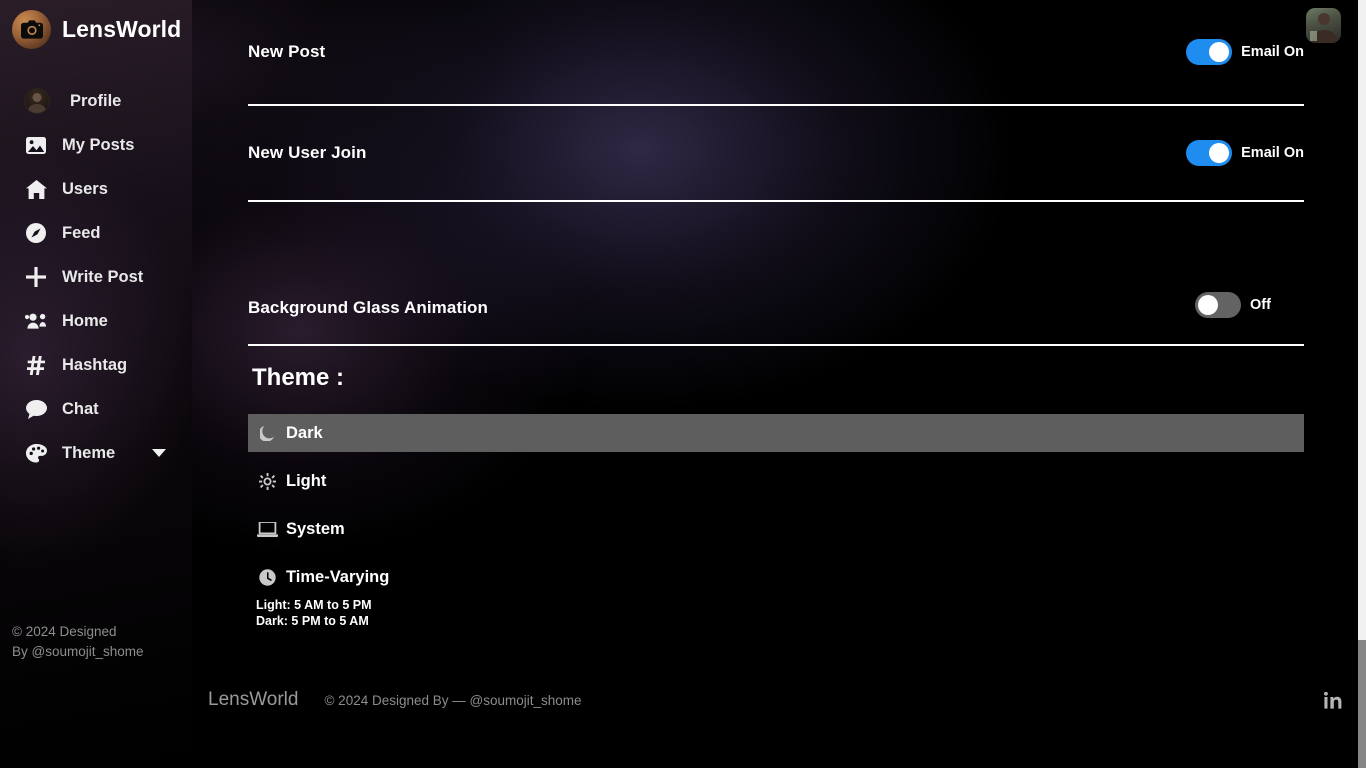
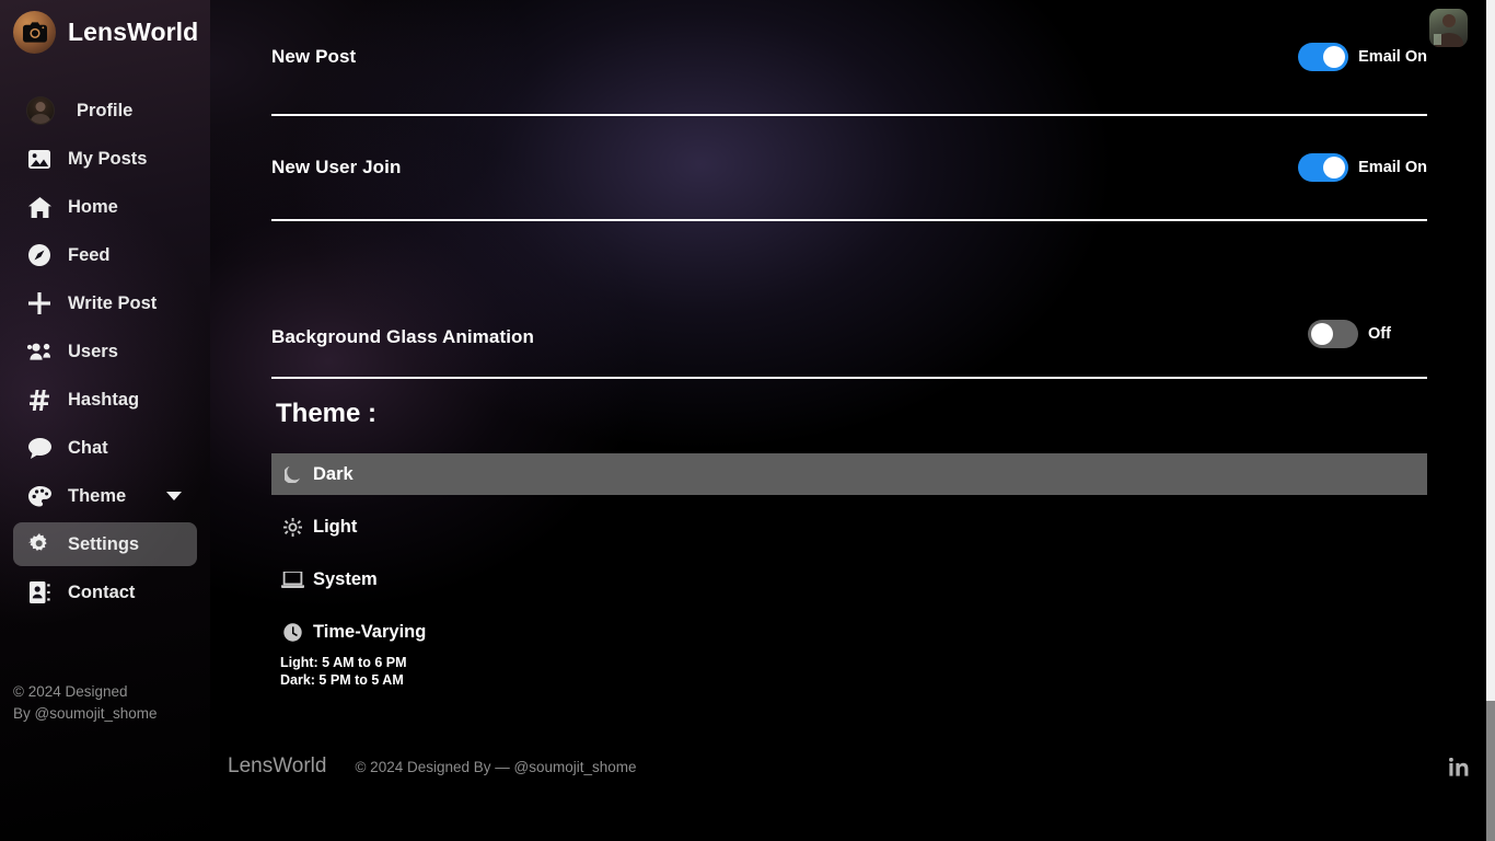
  LensWorld
  Profile
  My Posts
- Users
+ Home
  Feed
  Write Post
- Home
+ Users
  Hashtag
  Chat
  Theme
+ Settings
+ Contact
  © 2024 Designed
  By @soumojit_shome
  New Post
  Email On
  New User Join
  Email On
  Background Glass Animation
  Off
  Theme :
  Dark
  Light
  System
  Time-Varying
- Light: 5 AM to 5 PM
+ Light: 5 AM to 6 PM
  Dark: 5 PM to 5 AM
  LensWorld
  © 2024 Designed By — @soumojit_shome
